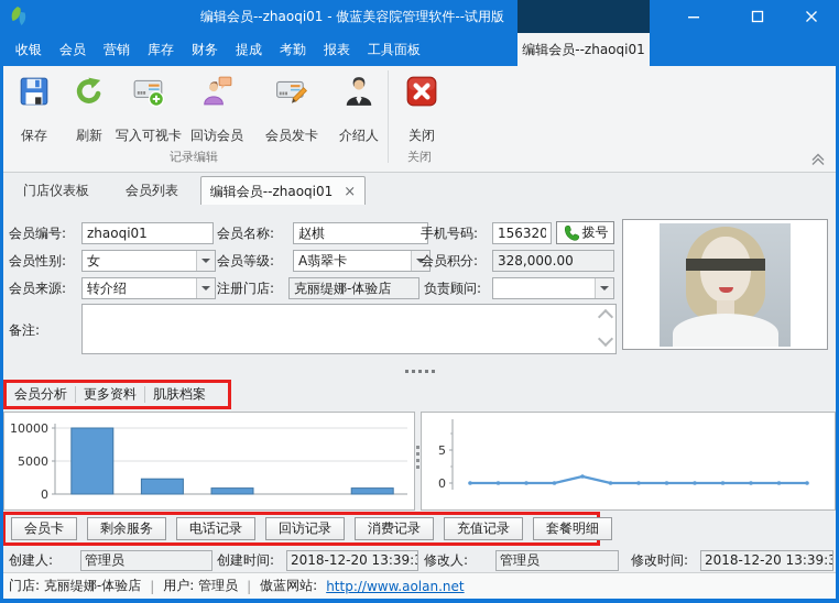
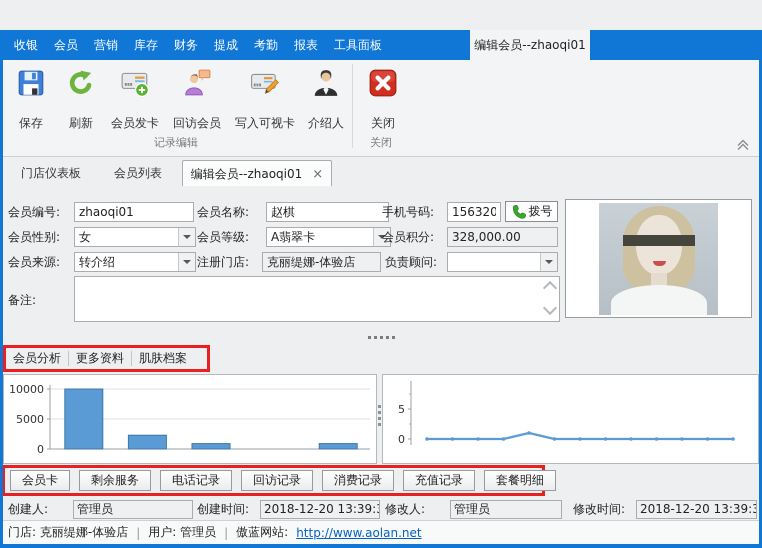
- 编辑会员--zhaoqi01 - 傲蓝美容院管理软件--试用版
  收银
  会员
  营销
  库存
  财务
  提成
  考勤
  报表
  工具面板
  编辑会员--zhaoqi01
  保存
  刷新
- 写入可视卡
+ 会员发卡
  回访会员
- 会员发卡
+ 写入可视卡
  介绍人
  关闭
  记录编辑
  关闭
  门店仪表板
  会员列表
  编辑会员--zhaoqi01 ×
  会员编号:
  zhaoqi01
  会员名称:
  赵棋
  手机号码:
  156320
  拨号
  会员性别:
  女
  会员等级:
  A翡翠卡
  会员积分:
  328,000.00
  会员来源:
  转介绍
  注册门店:
  克丽缇娜-体验店
  负责顾问:
  备注:
  会员分析
  更多资料
  肌肤档案
  0
  5000
  10000
  0
  5
  会员卡
  剩余服务
  电话记录
  回访记录
  消费记录
  充值记录
  套餐明细
  创建人:
  管理员
  创建时间:
  2018-12-20 13:39:3
  修改人:
  管理员
  修改时间:
  2018-12-20 13:39:3
  门店: 克丽缇娜-体验店
  |
  用户: 管理员
  |
  傲蓝网站:
  http://www.aolan.net
